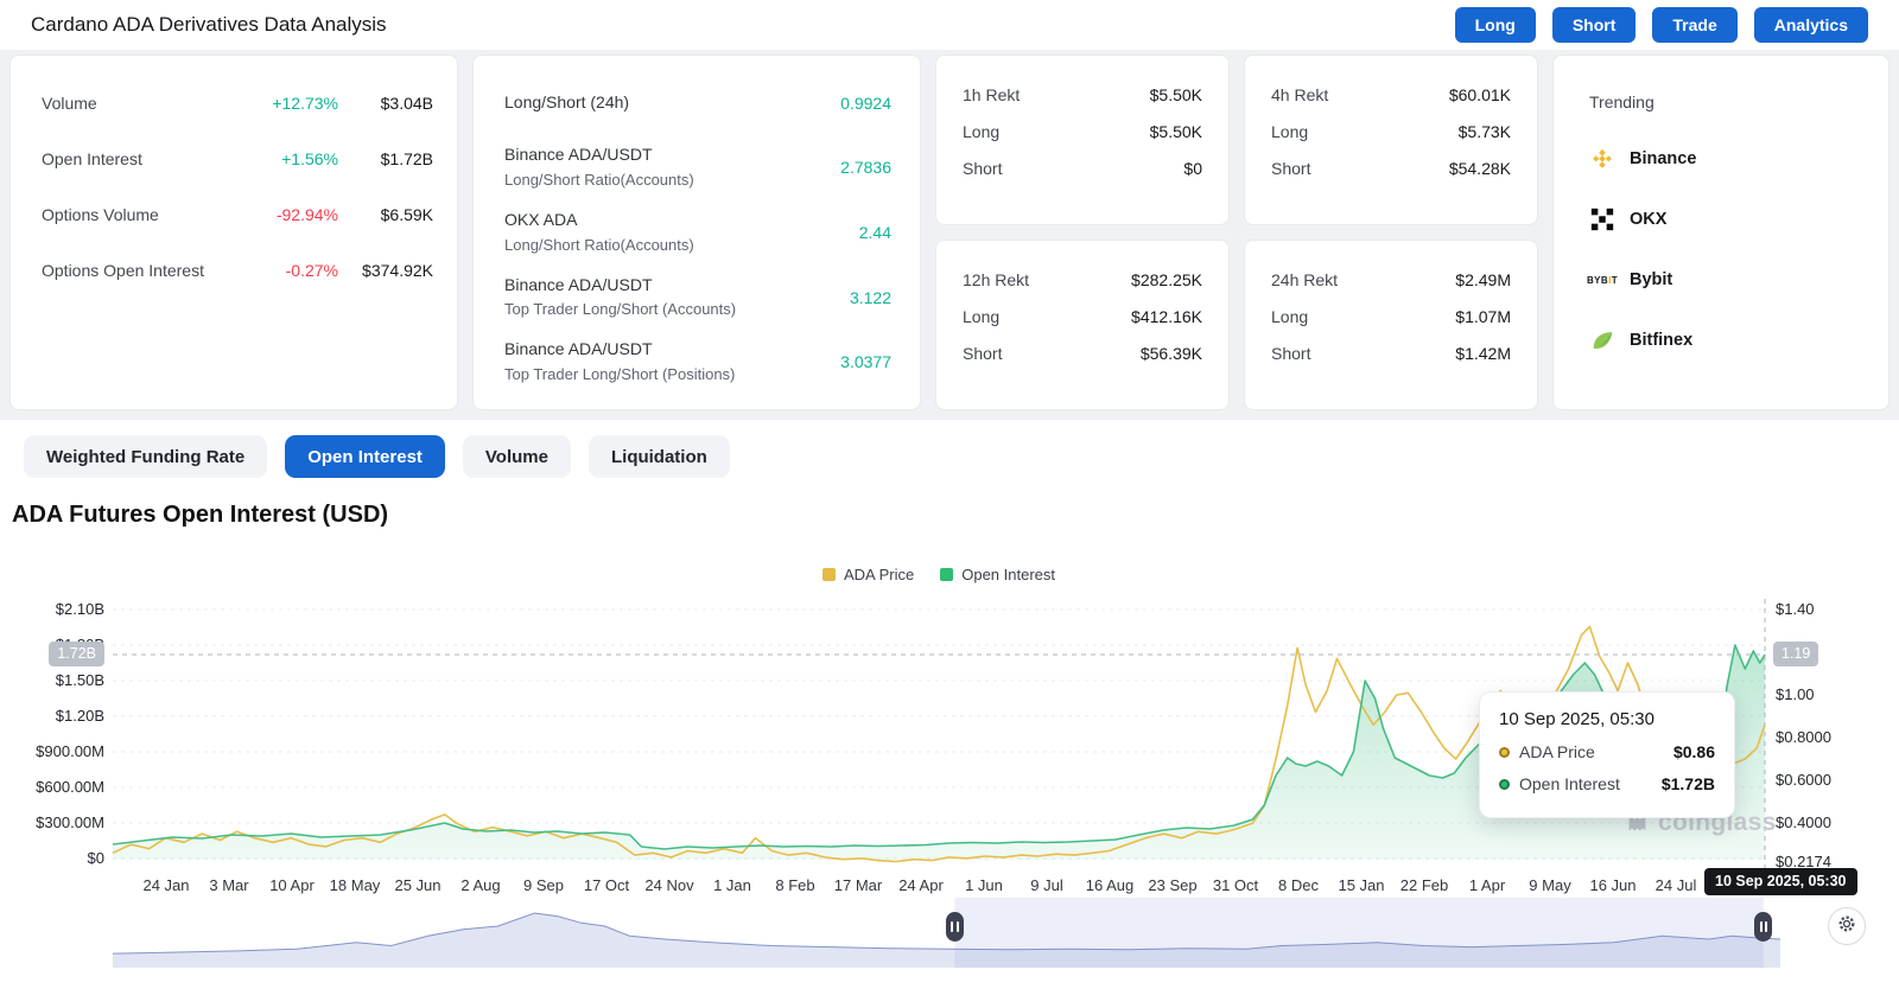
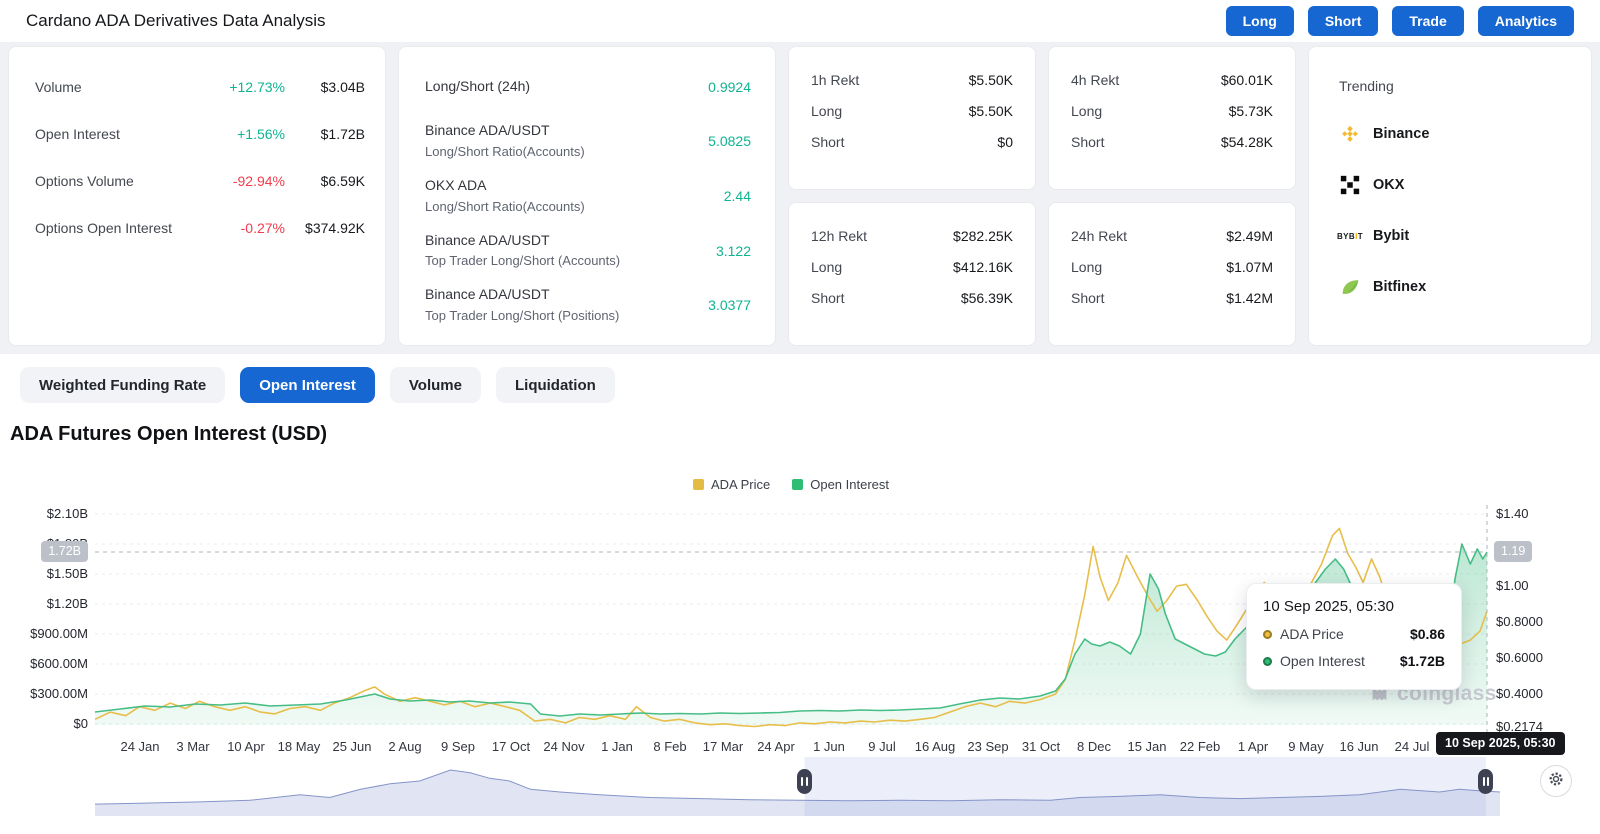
  Cardano ADA Derivatives Data Analysis
  Long
  Short
  Trade
  Analytics
  Volume
  +12.73%
  $3.04B
  Open Interest
  +1.56%
  $1.72B
  Options Volume
  -92.94%
  $6.59K
  Options Open Interest
  -0.27%
  $374.92K
  Long/Short (24h)
  0.9924
  Binance ADA/USDT
  Long/Short Ratio(Accounts)
- 2.7836
+ 5.0825
  OKX ADA
  Long/Short Ratio(Accounts)
  2.44
  Binance ADA/USDT
  Top Trader Long/Short (Accounts)
  3.122
  Binance ADA/USDT
  Top Trader Long/Short (Positions)
  3.0377
  1h Rekt
  $5.50K
  Long
  $5.50K
  Short
  $0
  4h Rekt
  $60.01K
  Long
  $5.73K
  Short
  $54.28K
  12h Rekt
  $282.25K
  Long
  $412.16K
  Short
  $56.39K
  24h Rekt
  $2.49M
  Long
  $1.07M
  Short
  $1.42M
  Trending
  Binance
  OKX
  BYBIT
  Bybit
  Bitfinex
  Weighted Funding Rate
  Open Interest
  Volume
  Liquidation
  ADA Futures Open Interest (USD)
  ADA Price
  Open Interest
  $2.10B
  $1.50B
  $1.20B
  $900.00M
  $600.00M
  $300.00M
  $0
  $1.40
  $1.00
  $0.8000
  $0.6000
  $0.4000
  $0.2174
  24 Jan
  3 Mar
  10 Apr
  18 May
  25 Jun
  2 Aug
  9 Sep
  17 Oct
  24 Nov
  1 Jan
  8 Feb
  17 Mar
  24 Apr
  1 Jun
  9 Jul
  16 Aug
  23 Sep
  31 Oct
  8 Dec
  15 Jan
  22 Feb
  1 Apr
  9 May
  16 Jun
  24 Jul
  1.72B
  1.19
  10 Sep 2025, 05:30
  coinglass
  10 Sep 2025, 05:30
  ADA Price
  $0.86
  Open Interest
  $1.72B
